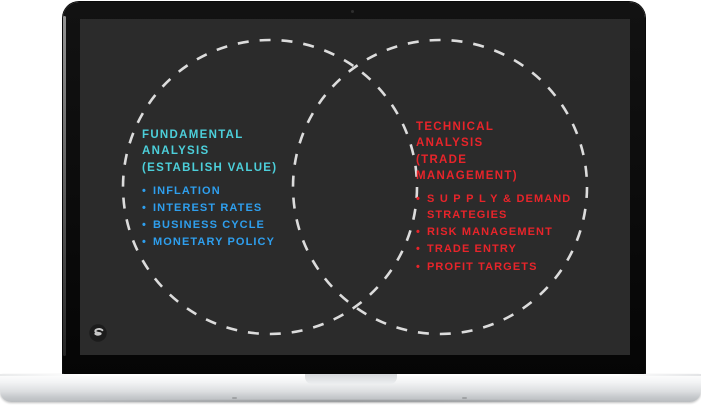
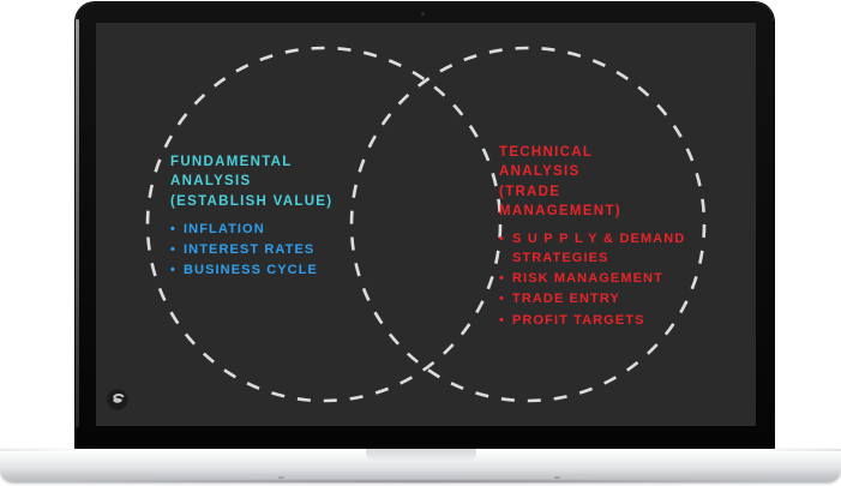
  FUNDAMENTAL
  ANALYSIS
  (ESTABLISH VALUE)
  INFLATION
  INTEREST RATES
  BUSINESS CYCLE
- MONETARY POLICY
  TECHNICAL
  ANALYSIS
  (TRADE
  MANAGEMENT)
  SUPPLY&DEMAND
  STRATEGIES
  RISK MANAGEMENT
  TRADE ENTRY
  PROFIT TARGETS
